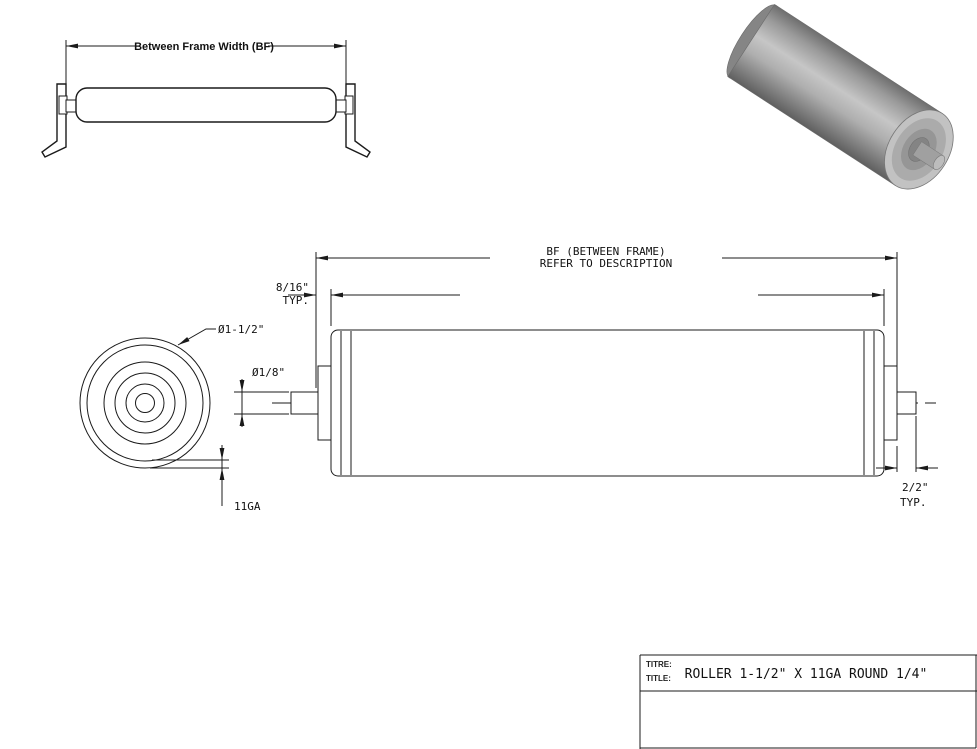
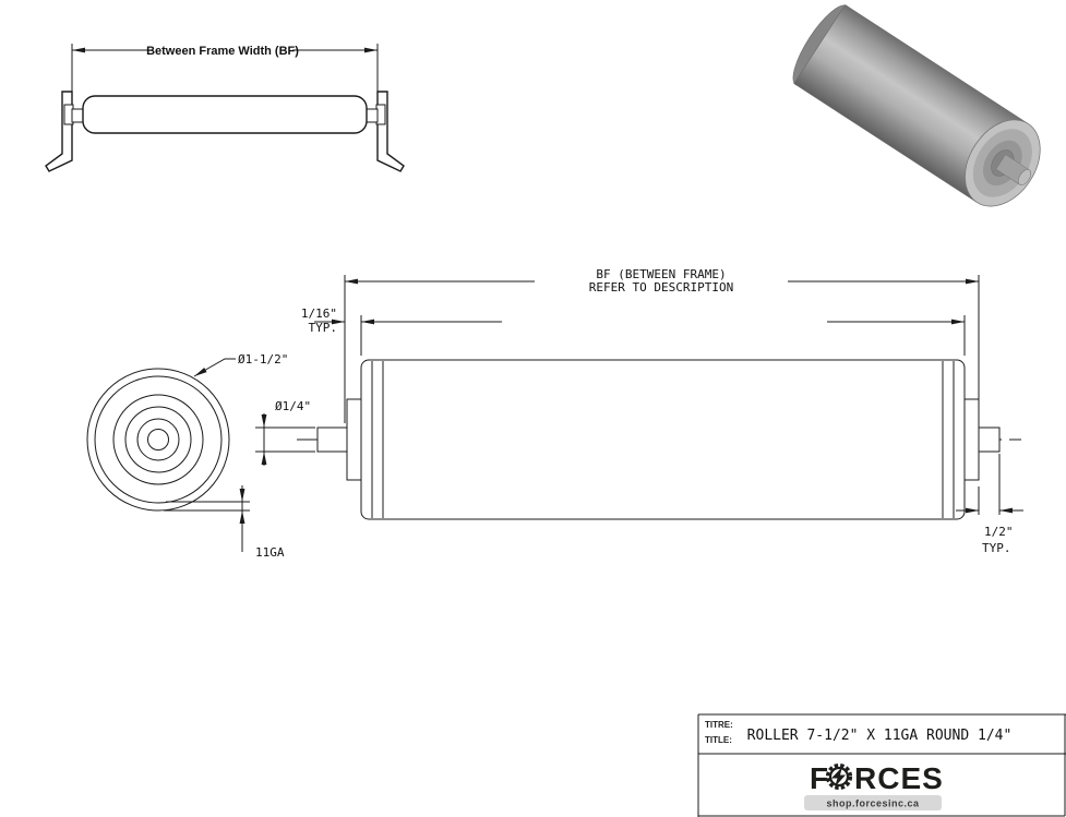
  Between Frame Width (BF)
  BF (BETWEEN FRAME)
  REFER TO DESCRIPTION
- 8/16"
+ 1/16"
  TYP.
  Ø1-1/2"
- Ø1/8"
+ Ø1/4"
  11GA
- 2/2"
+ 1/2"
  TYP.
  TITRE:
  TITLE:
- ROLLER 1-1/2" X 11GA ROUND 1/4"
+ ROLLER 7-1/2" X 11GA ROUND 1/4"
+ F
+ RCES
+ shop.forcesinc.ca
